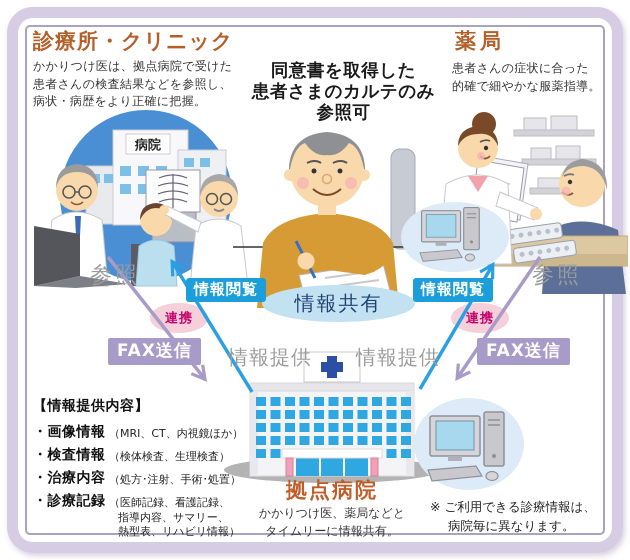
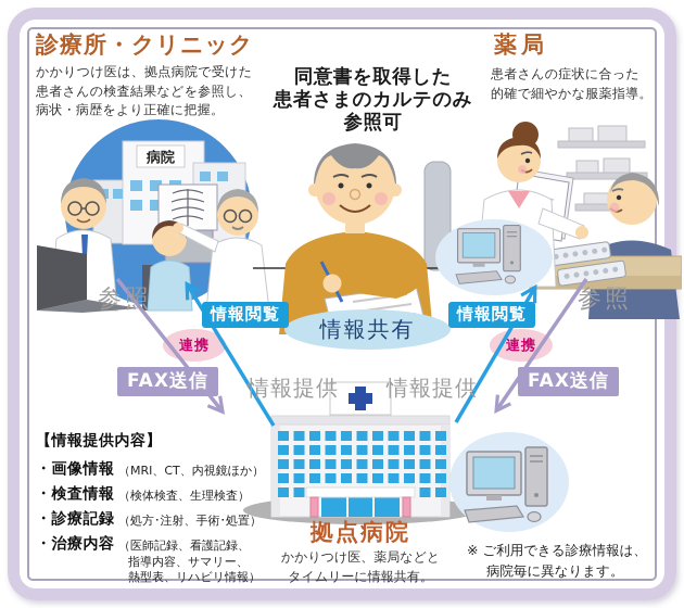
  診療所・クリニック
  かかりつけ医は、拠点病院で受けた
  患者さんの検査結果などを参照し、
  病状・病歴をより正確に把握。
  同意書を取得した
  患者さまのカルテのみ
  参照可
  薬局
  患者さんの症状に合った
  的確で細やかな服薬指導。
  病院
  情報共有
  連携
  連携
  参照
  参照
  情報閲覧
  情報閲覧
  FAX送信
  FAX送信
  情報提供
  情報提供
  拠点病院
  かかりつけ医、薬局などと
  タイムリーに情報共有。
  【情報提供内容】
  ・画像情報
  （MRI、CT、内視鏡ほか）
  ・検査情報
  （検体検査、生理検査）
- ・治療内容
+ ・診療記録
  （処方･注射、手術･処置）
- ・診療記録
+ ・治療内容
  （医師記録、看護記録、
  指導内容、サマリー、
  熱型表、リハビリ情報）
  ※ ご利用できる診療情報は、
  病院毎に異なります。
